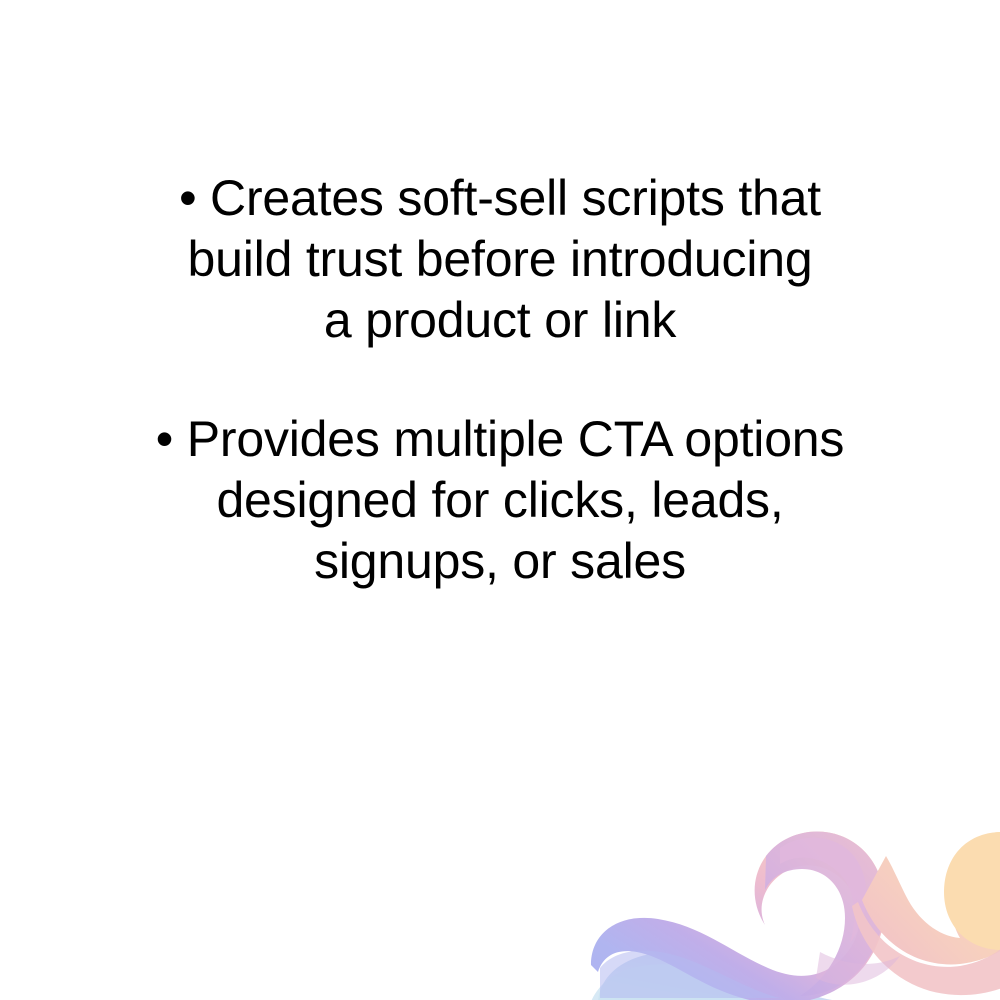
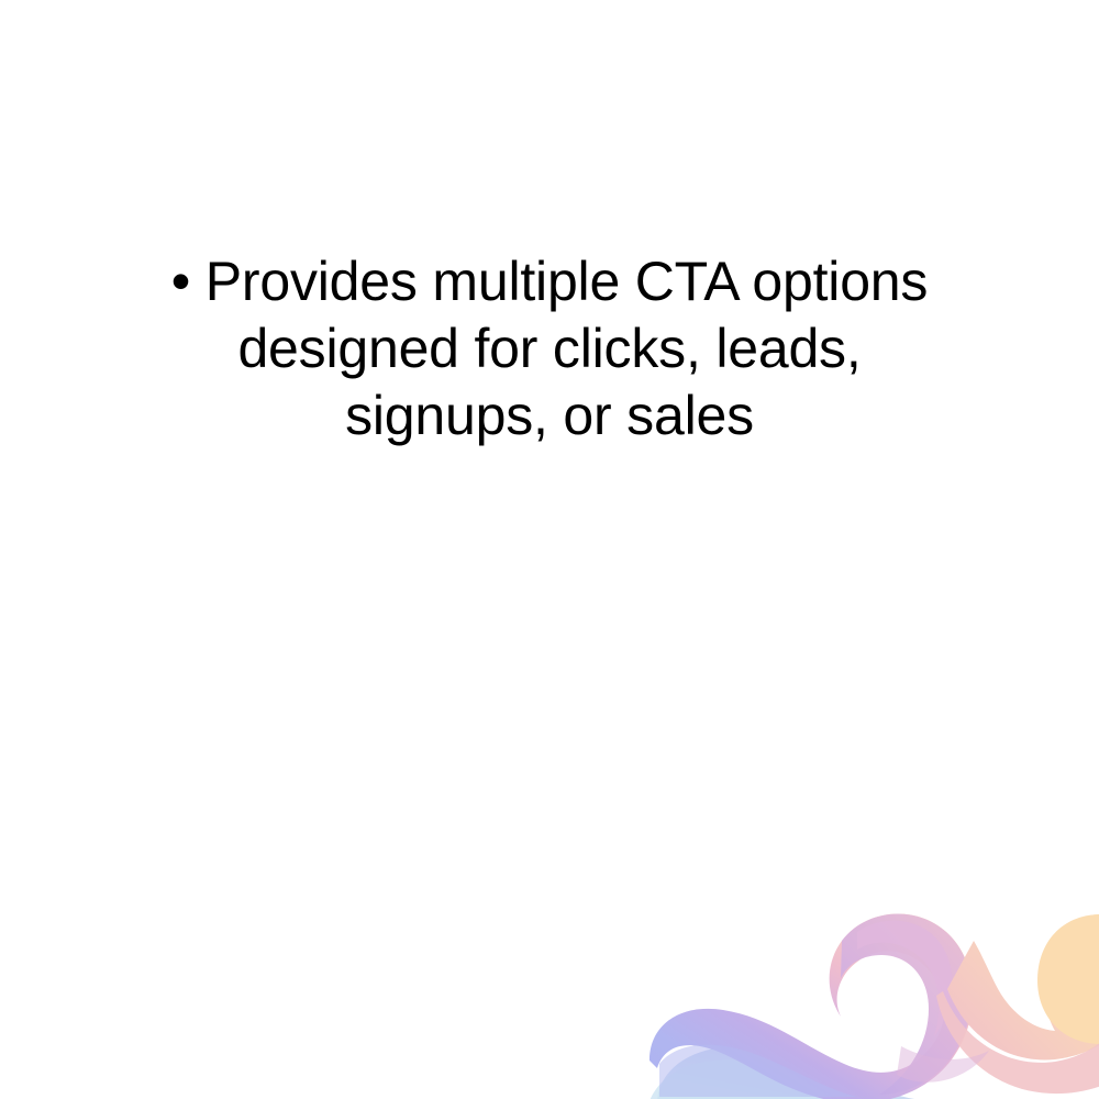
- • Creates soft-sell scripts that
- build trust before introducing
- a product or link
  • Provides multiple CTA options
  designed for clicks, leads,
  signups, or sales
